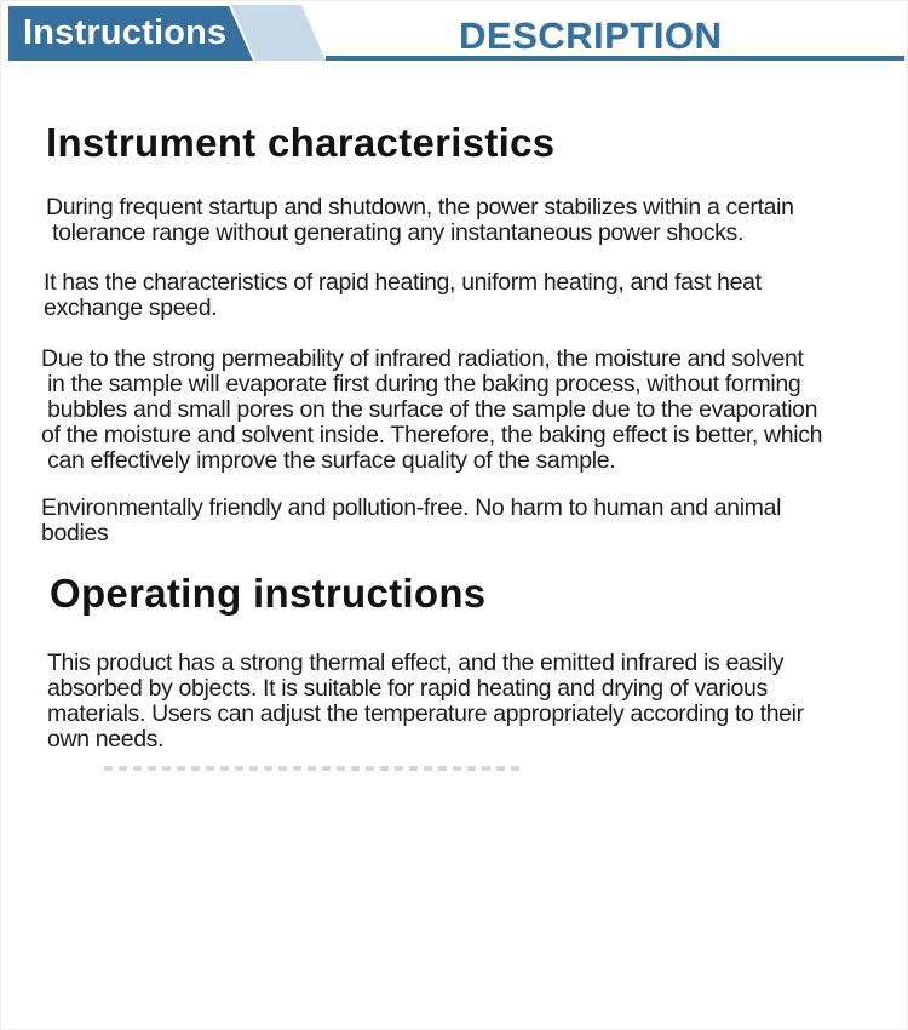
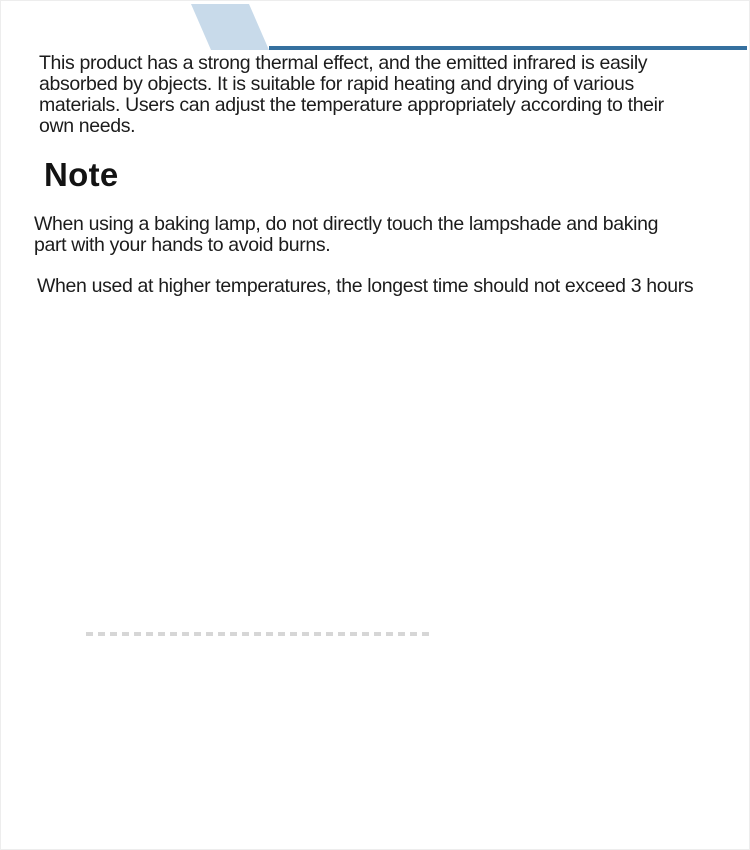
- Instructions
- DESCRIPTION
- Instrument characteristics
- During frequent startup and shutdown, the power stabilizes within a certain
- tolerance range without generating any instantaneous power shocks.
- It has the characteristics of rapid heating, uniform heating, and fast heat
- exchange speed.
- Due to the strong permeability of infrared radiation, the moisture and solvent
- in the sample will evaporate first during the baking process, without forming
- bubbles and small pores on the surface of the sample due to the evaporation
- of the moisture and solvent inside. Therefore, the baking effect is better, which
- can effectively improve the surface quality of the sample.
- Environmentally friendly and pollution-free. No harm to human and animal
- bodies
- Operating instructions
  This product has a strong thermal effect, and the emitted infrared is easily
  absorbed by objects. It is suitable for rapid heating and drying of various
  materials. Users can adjust the temperature appropriately according to their
  own needs.
+ Note
+ When using a baking lamp, do not directly touch the lampshade and baking
+ part with your hands to avoid burns.
+ When used at higher temperatures, the longest time should not exceed 3 hours
